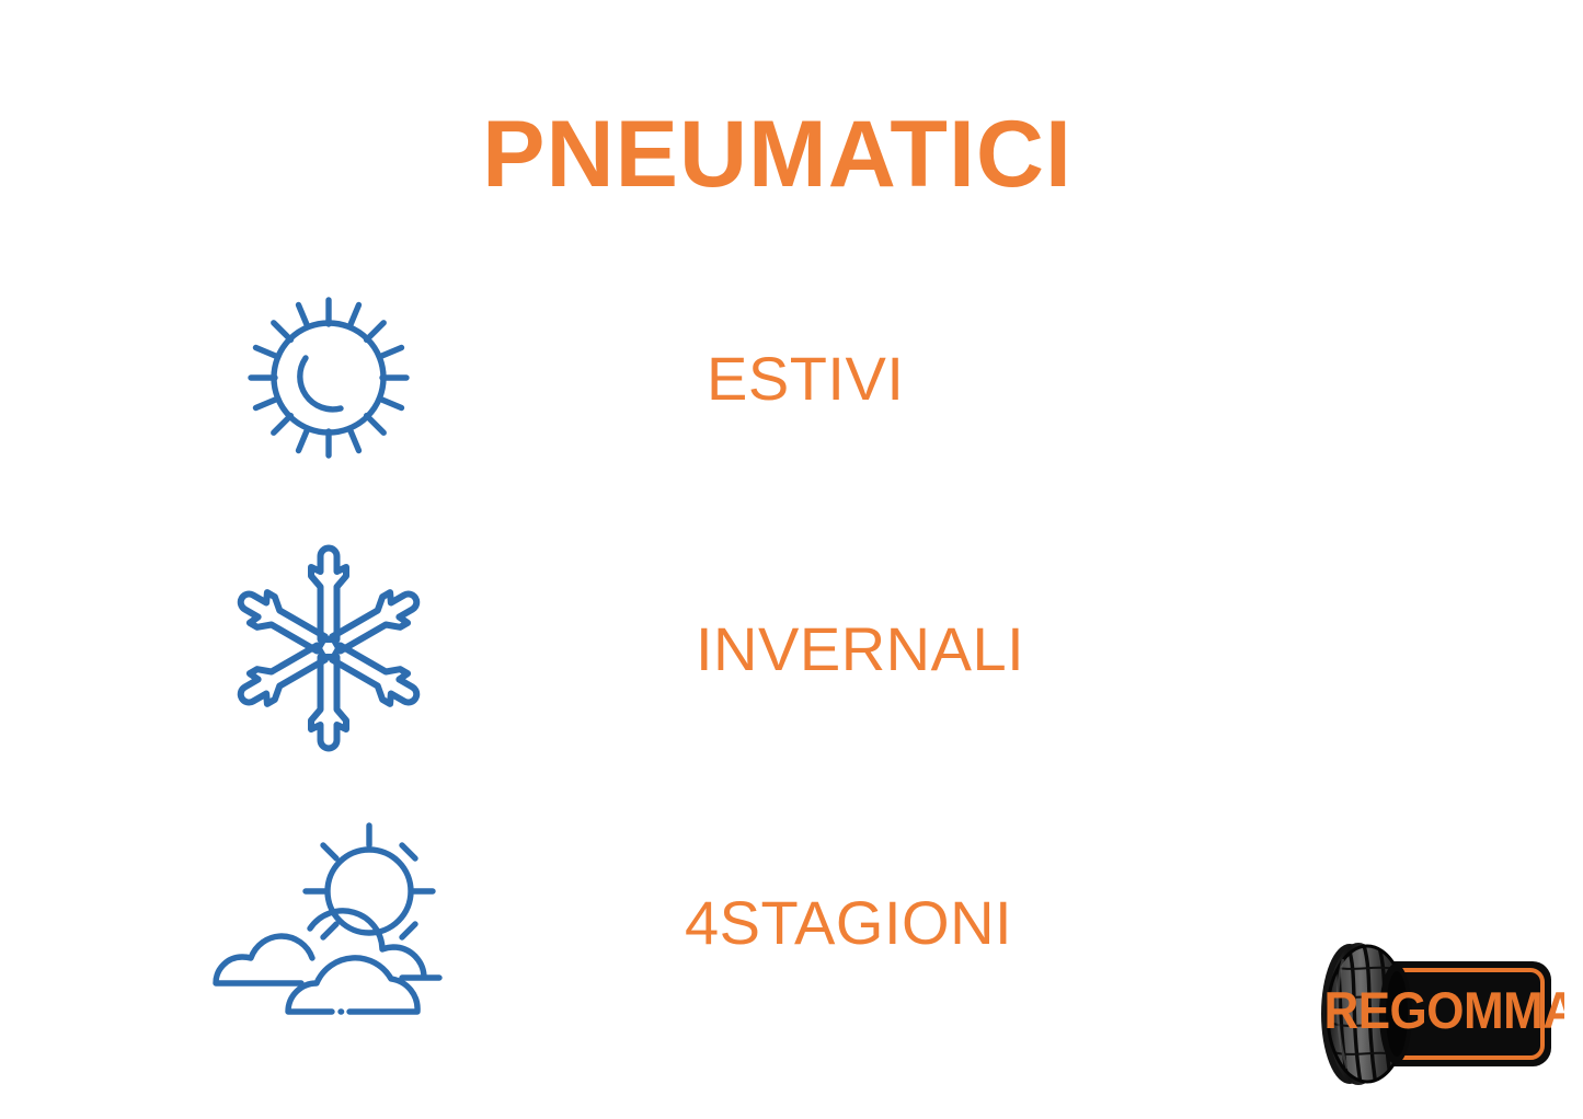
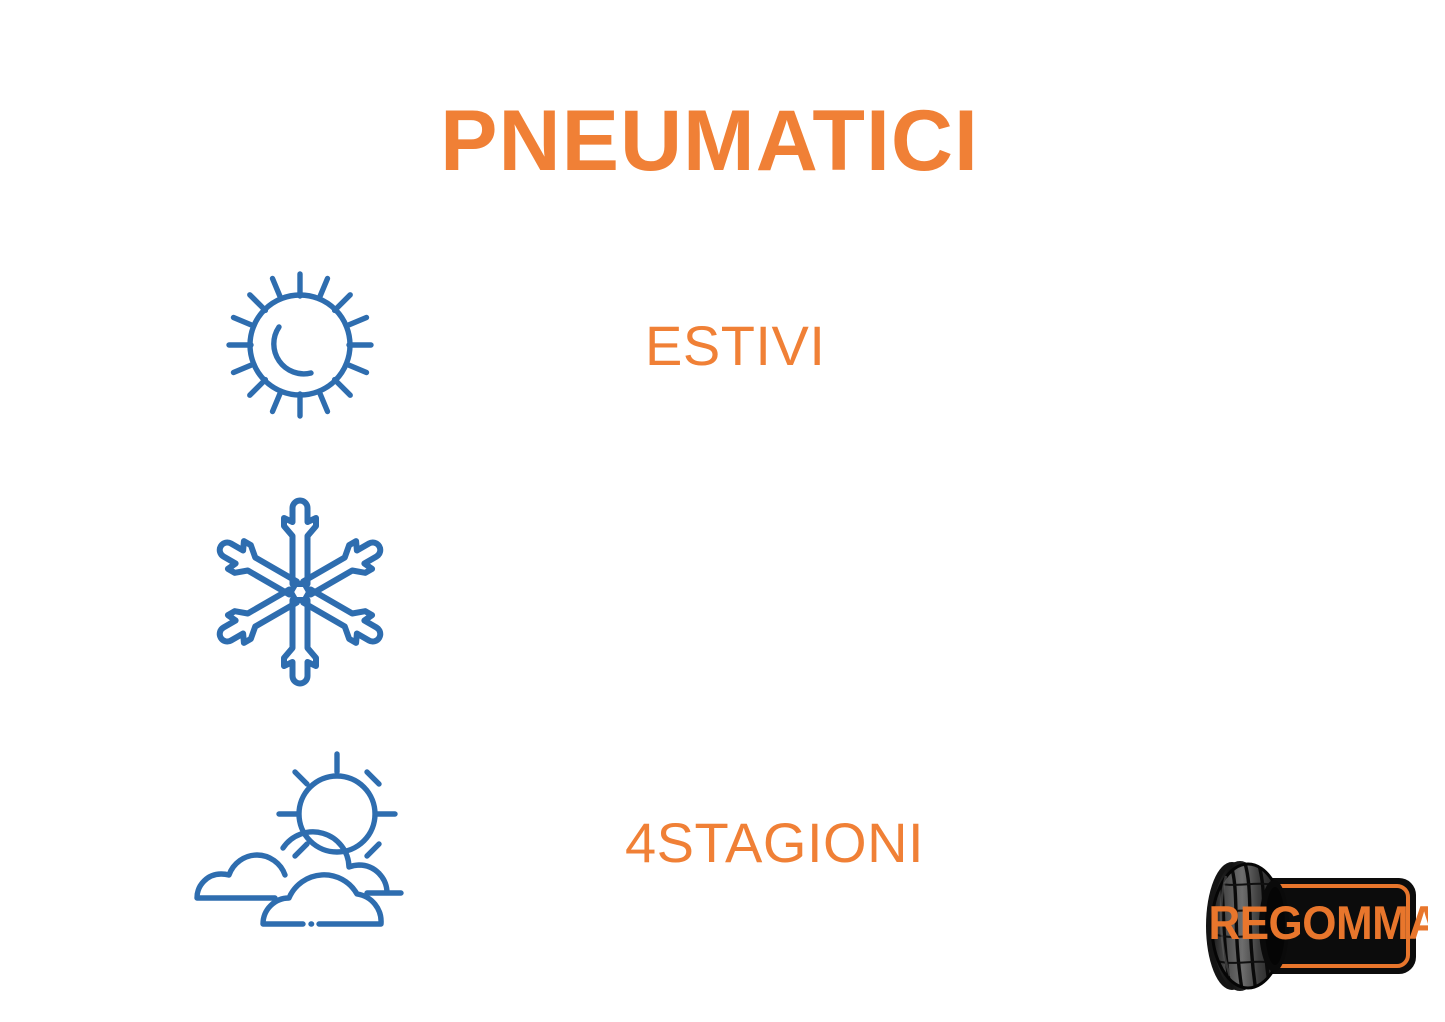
  PNEUMATICI
  ESTIVI
- INVERNALI
  4STAGIONI
  REGOMMA
